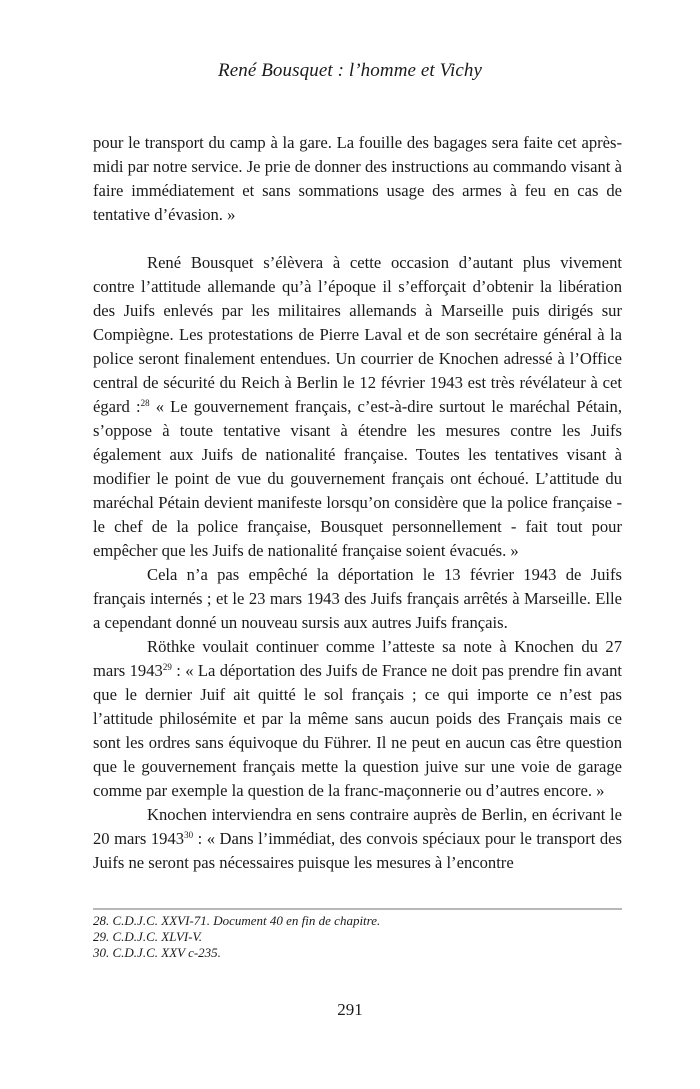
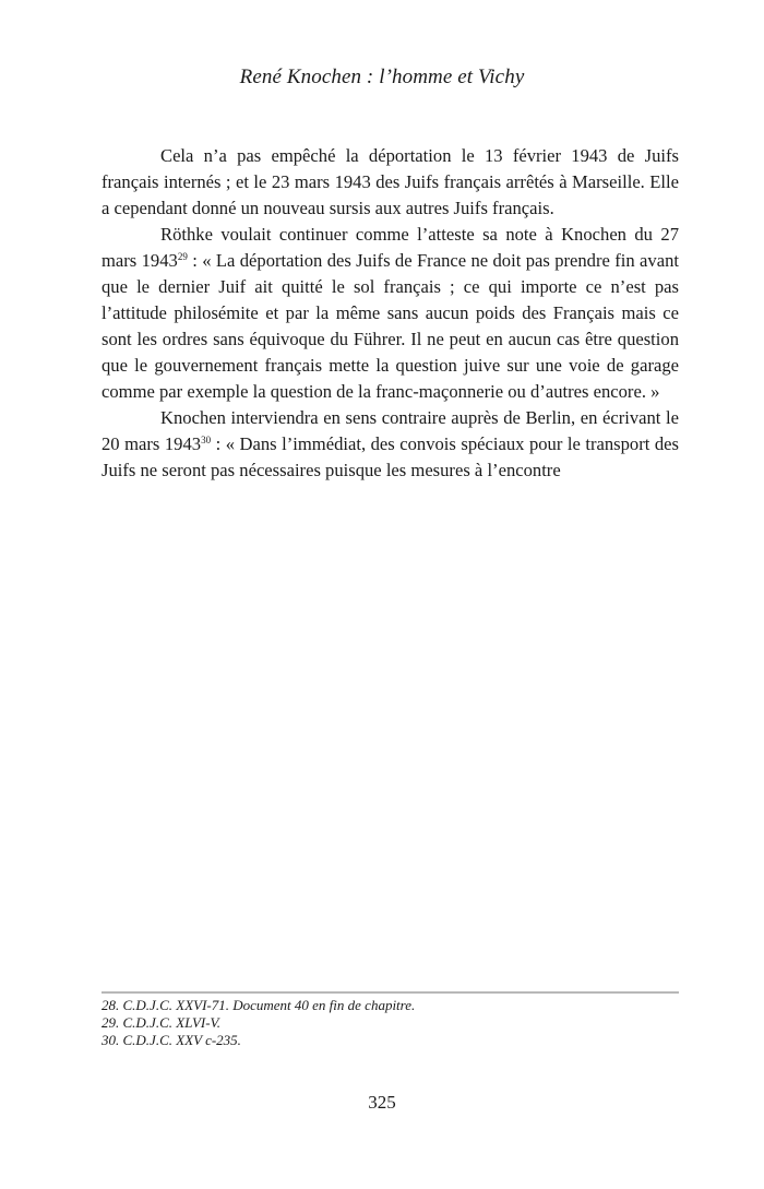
- René Bousquet : l’homme et Vichy
+ René Knochen : l’homme et Vichy
- pour le transport du camp à la gare. La fouille des bagages sera faite cet après-midi par notre service. Je prie de donner des instructions au commando visant à faire immédiatement et sans sommations usage des armes à feu en cas de tentative d’évasion. »
- René Bousquet s’élèvera à cette occasion d’autant plus vivement contre l’attitude allemande qu’à l’époque il s’efforçait d’obtenir la libération des Juifs enlevés par les militaires allemands à Marseille puis dirigés sur Compiègne. Les protestations de Pierre Laval et de son secrétaire général à la police seront finalement entendues. Un courrier de Knochen adressé à l’Office central de sécurité du Reich à Berlin le 12 février 1943 est très révélateur à cet égard :28 « Le gouvernement français, c’est-à-dire surtout le maréchal Pétain, s’oppose à toute tentative visant à étendre les mesures contre les Juifs également aux Juifs de nationalité française. Toutes les tentatives visant à modifier le point de vue du gouvernement français ont échoué. L’attitude du maréchal Pétain devient manifeste lorsqu’on considère que la police française - le chef de la police française, Bousquet personnellement - fait tout pour empêcher que les Juifs de nationalité française soient évacués. »
  Cela n’a pas empêché la déportation le 13 février 1943 de Juifs français internés ; et le 23 mars 1943 des Juifs français arrêtés à Marseille. Elle a cependant donné un nouveau sursis aux autres Juifs français.
  Röthke voulait continuer comme l’atteste sa note à Knochen du 27 mars 194329 : « La déportation des Juifs de France ne doit pas prendre fin avant que le dernier Juif ait quitté le sol français ; ce qui importe ce n’est pas l’attitude philosémite et par la même sans aucun poids des Français mais ce sont les ordres sans équivoque du Führer. Il ne peut en aucun cas être question que le gouvernement français mette la question juive sur une voie de garage comme par exemple la question de la franc-maçonnerie ou d’autres encore. »
  Knochen interviendra en sens contraire auprès de Berlin, en écrivant le 20 mars 194330 : « Dans l’immédiat, des convois spéciaux pour le transport des Juifs ne seront pas nécessaires puisque les mesures à l’encontre
  28. C.D.J.C. XXVI-71. Document 40 en fin de chapitre.
  29. C.D.J.C. XLVI-V.
  30. C.D.J.C. XXV c-235.
- 291
+ 325
